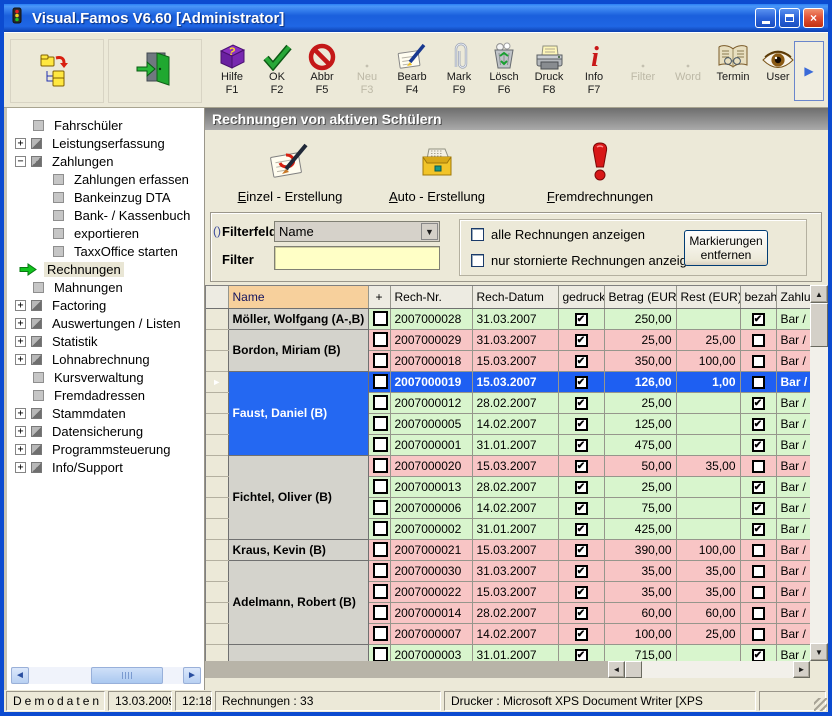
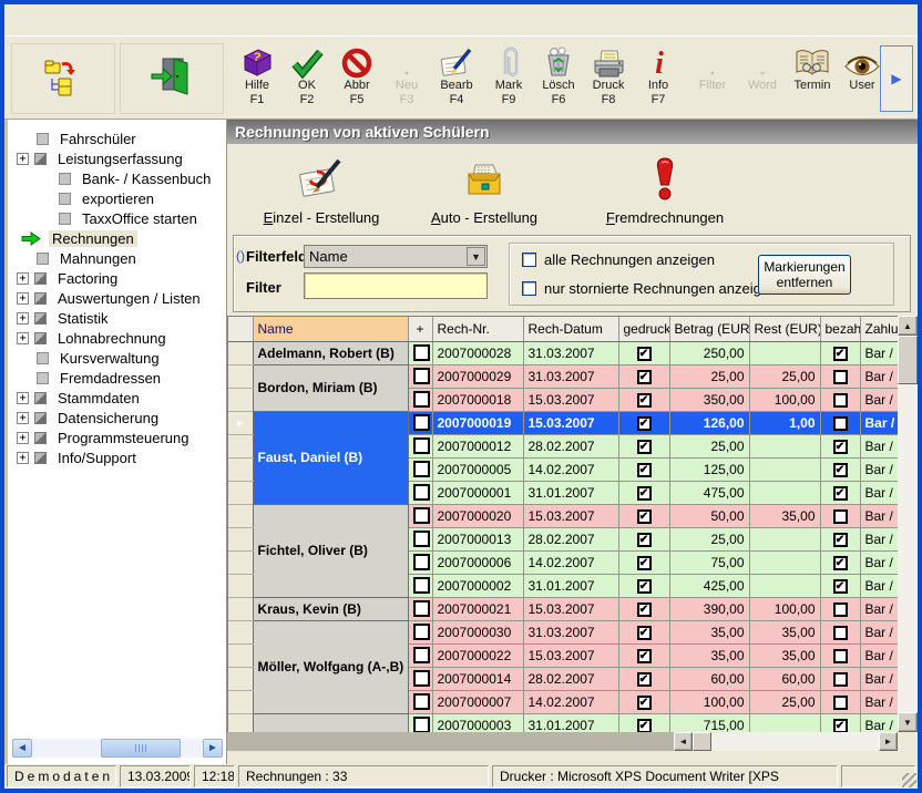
- Visual.Famos V6.60 [Administrator]
- ×
  Hilfe
  F1
  OK
  F2
  Abbr
  F5
  Neu
  F3
  Bearb
  F4
  Mark
  F9
  Lösch
  F6
  Druck
  F8
  i
  Info
  F7
  Filter
  Word
  Termin
  User
  ▶
  Fahrschüler
  +
  Leistungserfassung
- −
- Zahlungen
- Zahlungen erfassen
- Bankeinzug DTA
  Bank- / Kassenbuch
  exportieren
  TaxxOffice starten
  Rechnungen
  Mahnungen
  +
  Factoring
  +
  Auswertungen / Listen
  +
  Statistik
  +
  Lohnabrechnung
  Kursverwaltung
  Fremdadressen
  +
  Stammdaten
  +
  Datensicherung
  +
  Programmsteuerung
  +
  Info/Support
  ◄
  ►
  Rechnungen von aktiven Schülern
  Einzel - Erstellung
  Auto - Erstellung
  Fremdrechnungen
  ()
  Filterfeld
  Name
  ▼
  Filter
  alle Rechnungen anzeigen
  nur stornierte Rechnungen anzei
  Markierungen entfernen
  	Name	+	Rech-Nr.	Rech-Datum	gedruck	Betrag (EUR	Rest (EUR	bezah	Zahlu
- 	Möller, Wolfgang (A-,B)		2007000028	31.03.2007	✔	250,00		✔	Bar /
+ 	Adelmann, Robert (B)		2007000028	31.03.2007	✔	250,00		✔	Bar /
  	Bordon, Miriam (B)		2007000029	31.03.2007	✔	25,00	25,00		Bar /
  		2007000018	15.03.2007	✔	350,00	100,00		Bar /
  ►	Faust, Daniel (B)		2007000019	15.03.2007	✔	126,00	1,00		Bar /
  		2007000012	28.02.2007	✔	25,00		✔	Bar /
  		2007000005	14.02.2007	✔	125,00		✔	Bar /
  		2007000001	31.01.2007	✔	475,00		✔	Bar /
  	Fichtel, Oliver (B)		2007000020	15.03.2007	✔	50,00	35,00		Bar /
  		2007000013	28.02.2007	✔	25,00		✔	Bar /
  		2007000006	14.02.2007	✔	75,00		✔	Bar /
  		2007000002	31.01.2007	✔	425,00		✔	Bar /
  	Kraus, Kevin (B)		2007000021	15.03.2007	✔	390,00	100,00		Bar /
- 	Adelmann, Robert (B)		2007000030	31.03.2007	✔	35,00	35,00		Bar /
+ 	Möller, Wolfgang (A-,B)		2007000030	31.03.2007	✔	35,00	35,00		Bar /
  		2007000022	15.03.2007	✔	35,00	35,00		Bar /
  		2007000014	28.02.2007	✔	60,00	60,00		Bar /
  		2007000007	14.02.2007	✔	100,00	25,00		Bar /
  			2007000003	31.01.2007	✔	715,00		✔	Bar /
  ▲
  ▼
  ◄
  ►
  Demodaten
  13.03.2009
  12:18
  Rechnungen : 33
  Drucker : Microsoft XPS Document Writer [XPS
